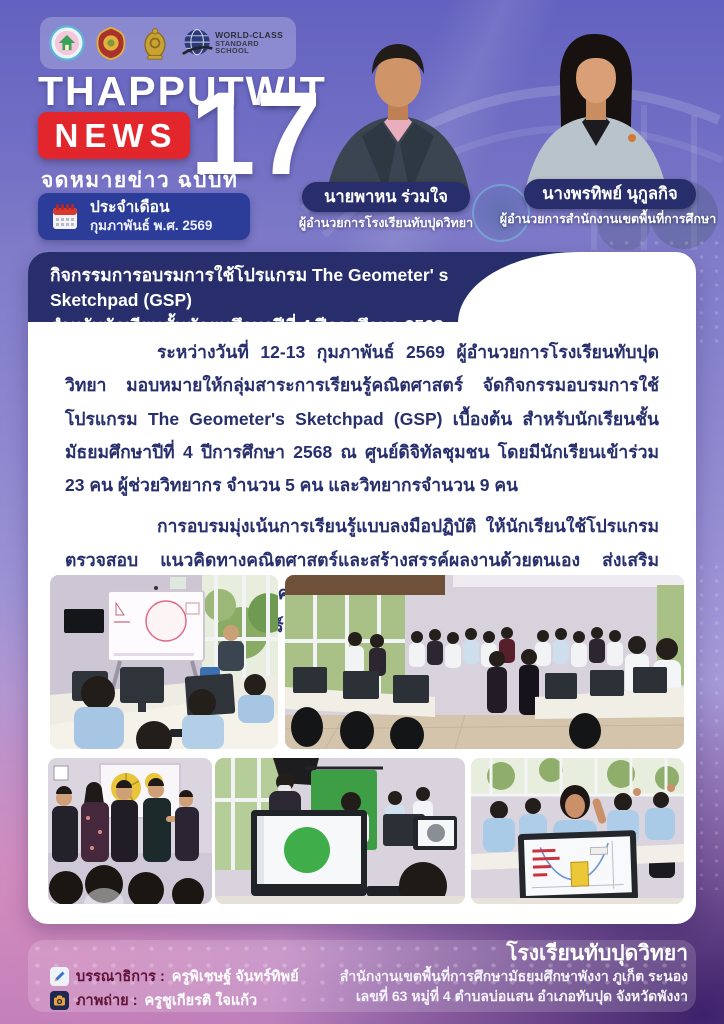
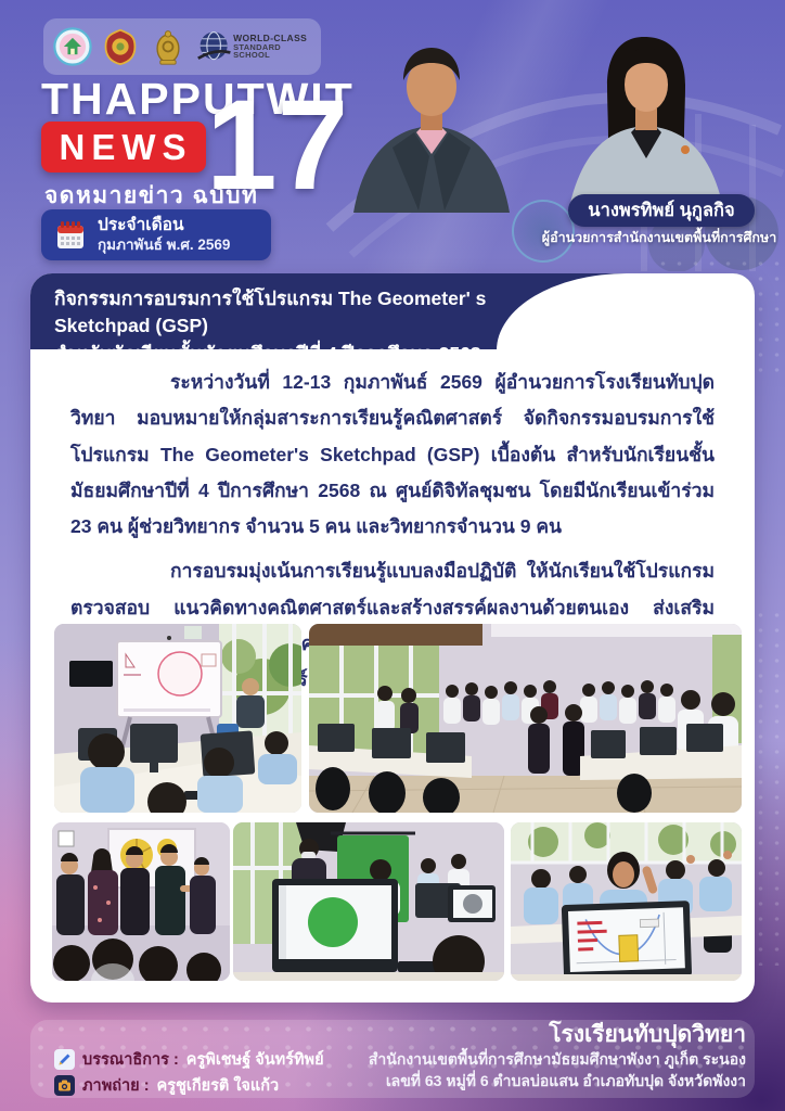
  WORLD-CLASS
  STANDARD SCHOOL
  THAPPUTWIT
  NEWS
  17
  จดหมายข่าว ฉบับที่
  ประจำเดือน
  กุมภาพันธ์ พ.ศ. 2569
- นายพาหน ร่วมใจ
- ผู้อำนวยการโรงเรียนทับปุดวิทยา
  นางพรทิพย์ นุกูลกิจ
  ผู้อำนวยการสำนักงานเขตพื้นที่การศึกษา
  กิจกรรมการอบรมการใช้โปรแกรม The Geometer' s Sketchpad (GSP)
  สำหรับนักเรียนชั้นมัธยมศึกษาปีที่ 4 ปีการศึกษา 2568
  ระหว่างวันที่ 12-13 กุมภาพันธ์ 2569 ผู้อำนวยการโรงเรียนทับปุดวิทยา มอบหมายให้กลุ่มสาระการเรียนรู้คณิตศาสตร์ จัดกิจกรรมอบรมการใช้โปรแกรม The Geometer's Sketchpad (GSP) เบื้องต้น สำหรับนักเรียนชั้นมัธยมศึกษาปีที่ 4 ปีการศึกษา 2568 ณ ศูนย์ดิจิทัลชุมชน โดยมีนักเรียนเข้าร่วม 23 คน ผู้ช่วยวิทยากร จำนวน 5 คน และวิทยากรจำนวน 9 คน
  บรรณาธิการ :
  ครูพิเชษฐ์ จันทร์ทิพย์
  ภาพถ่าย :
  ครูชูเกียรติ ใจแก้ว
  โรงเรียนทับปุดวิทยา
  สำนักงานเขตพื้นที่การศึกษามัธยมศึกษาพังงา ภูเก็ต ระนอง
- เลขที่ 63 หมู่ที่ 4 ตำบลบ่อแสน อำเภอทับปุด จังหวัดพังงา
+ เลขที่ 63 หมู่ที่ 6 ตำบลบ่อแสน อำเภอทับปุด จังหวัดพังงา
